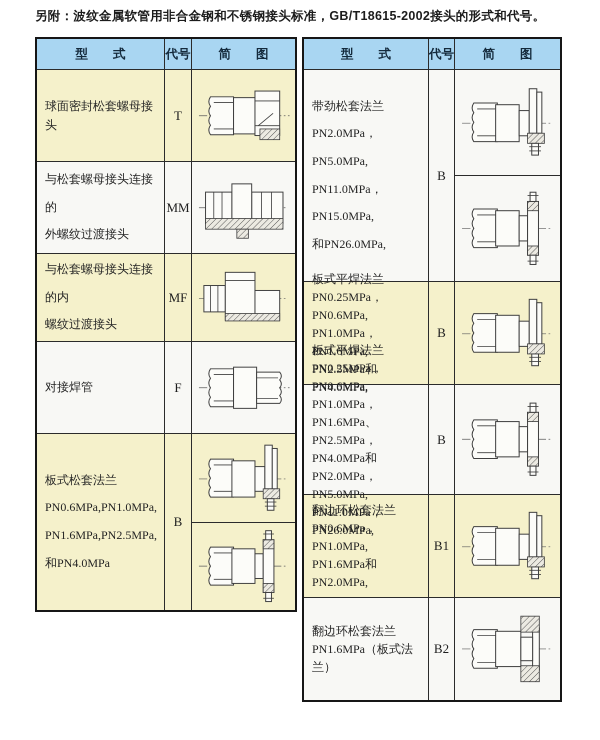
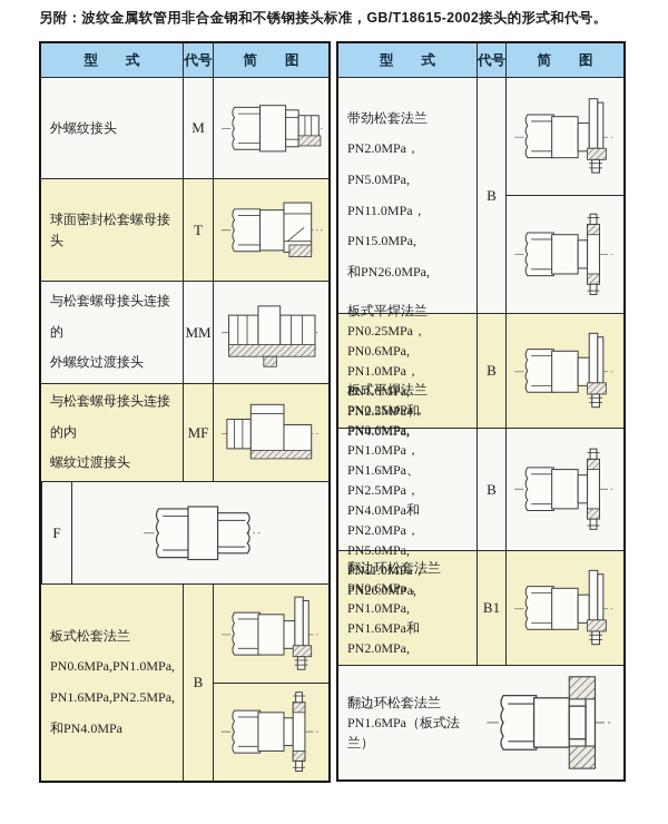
  另附：波纹金属软管用非合金钢和不锈钢接头标准，GB/T18615-2002接头的形式和代号。
  型 式
  代号
  简 图
+ 外螺纹接头
+ M
  球面密封松套螺母接头
  T
  与松套螺母接头连接的
  外螺纹过渡接头
  MM
  与松套螺母接头连接的内
  螺纹过渡接头
  MF
- 对接焊管
  F
  板式松套法兰
  PN0.6MPa,PN1.0MPa,
  PN1.6MPa,PN2.5MPa,
  和PN4.0MPa
  B
  型 式
  代号
  简 图
  带劲松套法兰
  PN2.0MPa，PN5.0MPa,
  PN11.0MPa，PN15.0MPa,
  和PN26.0MPa,
  B
  板式平焊法兰
  PN0.25MPa，PN0.6MPa,
  PN1.0MPa，PN1.6MPa,
  PN2.5MPa和PN4.0MPa,
  B
  板式平焊法兰
  PN0.25MPa，PN0.6MPa,
  PN1.0MPa，PN1.6MPa、
  PN2.5MPa，PN4.0MPa和
  PN2.0MPa，PN5.0MPa,
  PN11.0MPa，PN26.0MPa,
  B
  翻边环松套法兰
  PN0.6MPa，PN1.0MPa,
  PN1.6MPa和PN2.0MPa,
  B1
  翻边环松套法兰
  PN1.6MPa（板式法兰）
- B2
